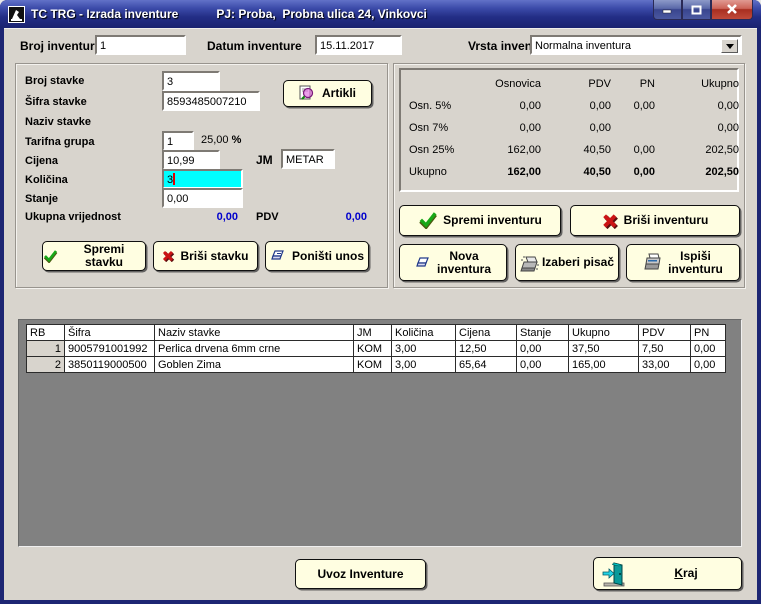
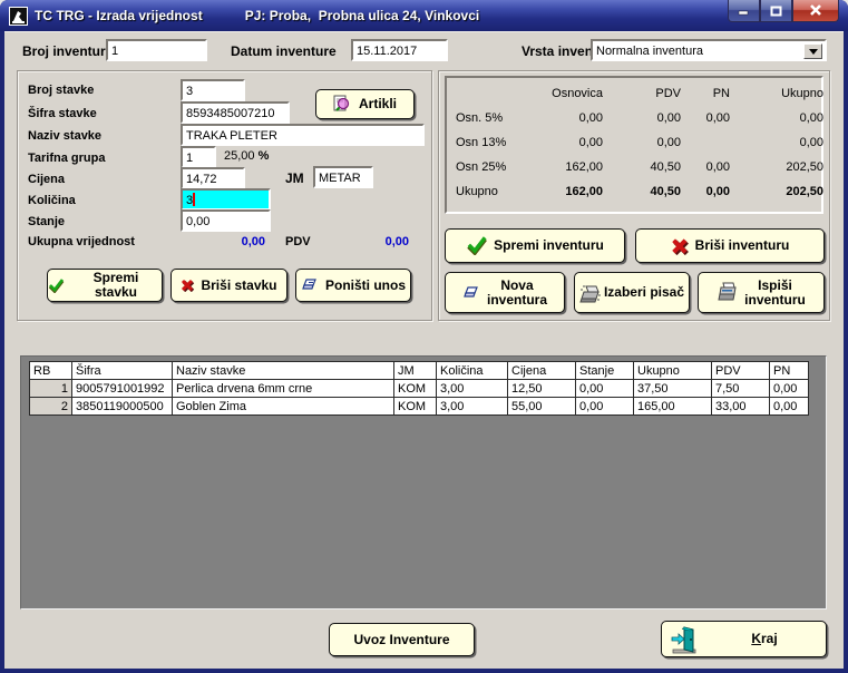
- TC TRG - Izrada inventure
+ TC TRG - Izrada vrijednost
  PJ: Proba, Probna ulica 24, Vinkovci
  Broj inventur
  1
  Datum inventure
  15.11.2017
  Vrsta inven
  Normalna inventura
  Broj stavke
  3
  Šifra stavke
  8593485007210
  Naziv stavke
+ TRAKA PLETER
  Tarifna grupa
  1
  25,00 %
  Cijena
- 10,99
+ 14,72
  JM
  METAR
  Količina
  3
  Stanje
  0,00
  Ukupna vrijednost
  0,00
  PDV
  0,00
  Artikli
  Spremi stavku
  Briši stavku
  Poništi unos
  Osnovica
  PDV
  PN
  Ukupno
  Osn. 5%
  0,00
  0,00
  0,00
  0,00
- Osn 7%
+ Osn 13%
  0,00
  0,00
  0,00
  Osn 25%
  162,00
  40,50
  0,00
  202,50
  Ukupno
  162,00
  40,50
  0,00
  202,50
  Spremi inventuru
  Briši inventuru
  Nova
  inventura
  Izaberi pisač
  Ispiši
  inventuru
  RB	Šifra	Naziv stavke	JM	Količina	Cijena	Stanje	Ukupno	PDV	PN
  1	9005791001992	Perlica drvena 6mm crne	KOM	3,00	12,50	0,00	37,50	7,50	0,00
- 2	3850119000500	Goblen Zima	KOM	3,00	65,64	0,00	165,00	33,00	0,00
+ 2	3850119000500	Goblen Zima	KOM	3,00	55,00	0,00	165,00	33,00	0,00
  Uvoz Inventure
  Kraj
